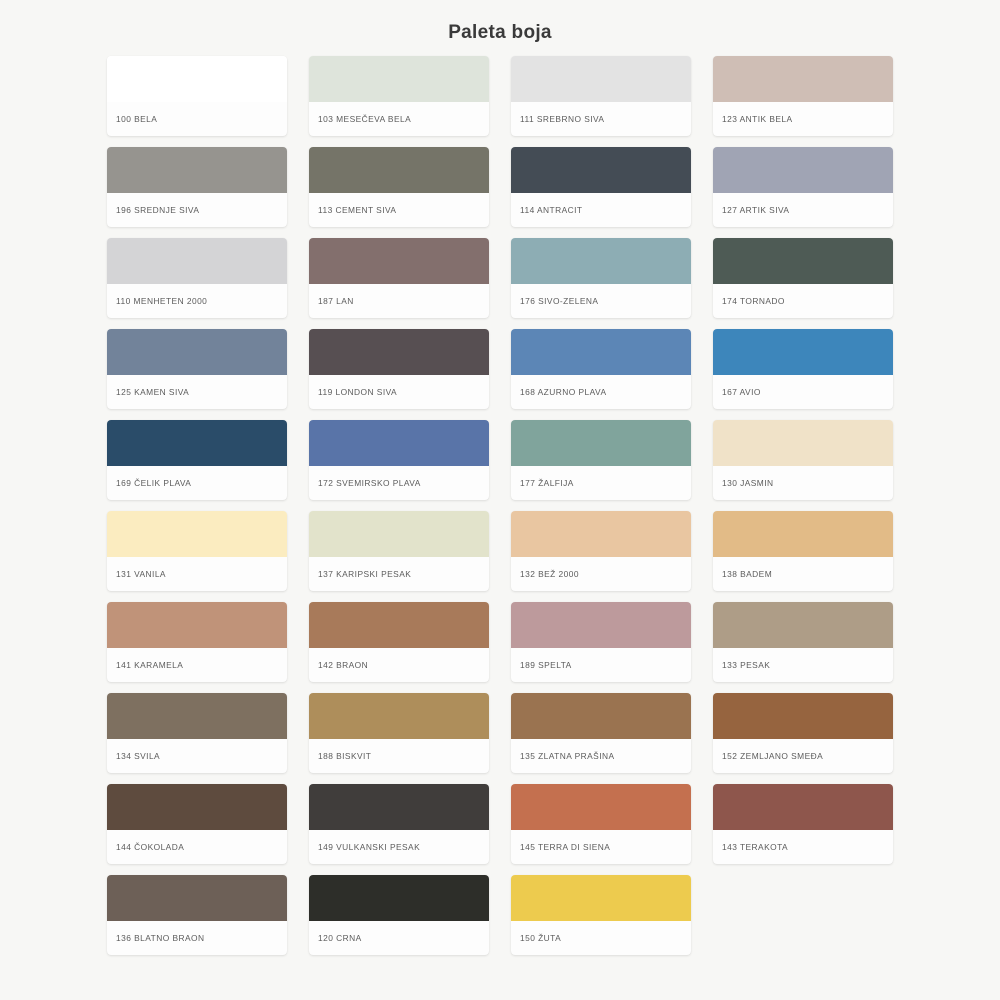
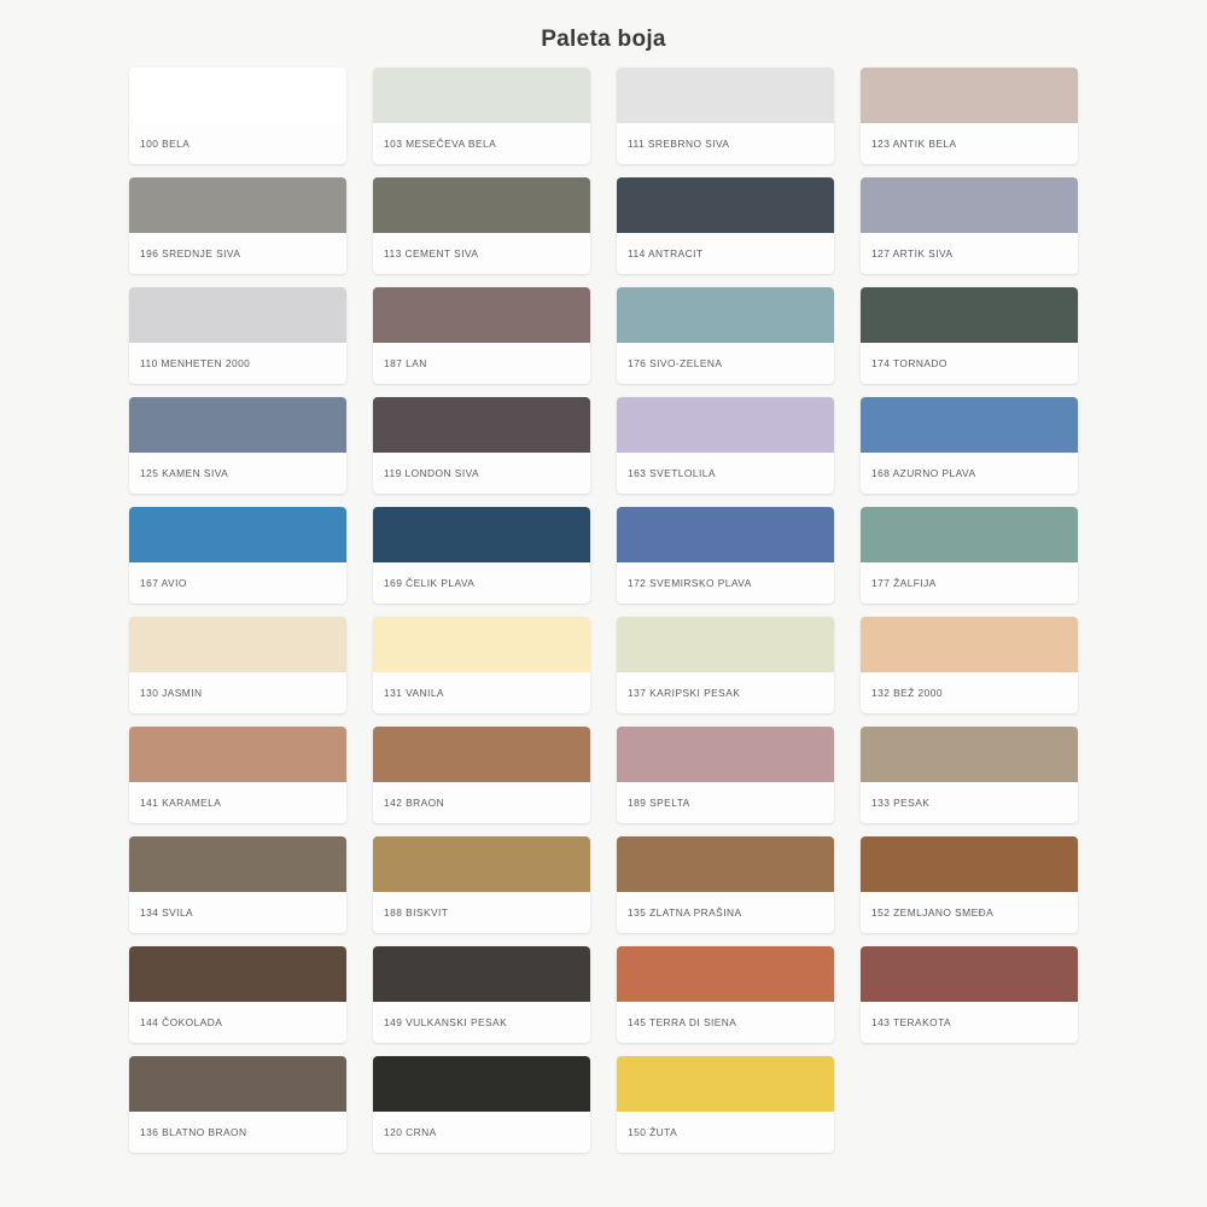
  Paleta boja
  100 BELA
  103 MESEČEVA BELA
  111 SREBRNO SIVA
  123 ANTIK BELA
  196 SREDNJE SIVA
  113 CEMENT SIVA
  114 ANTRACIT
  127 ARTIK SIVA
  110 MENHETEN 2000
  187 LAN
  176 SIVO-ZELENA
  174 TORNADO
  125 KAMEN SIVA
  119 LONDON SIVA
+ 163 SVETLOLILA
  168 AZURNO PLAVA
  167 AVIO
  169 ČELIK PLAVA
  172 SVEMIRSKO PLAVA
  177 ŽALFIJA
  130 JASMIN
  131 VANILA
  137 KARIPSKI PESAK
  132 BEŽ 2000
- 138 BADEM
  141 KARAMELA
  142 BRAON
  189 SPELTA
  133 PESAK
  134 SVILA
  188 BISKVIT
  135 ZLATNA PRAŠINA
  152 ZEMLJANO SMEĐA
  144 ČOKOLADA
  149 VULKANSKI PESAK
  145 TERRA DI SIENA
  143 TERAKOTA
  136 BLATNO BRAON
  120 CRNA
  150 ŽUTA
